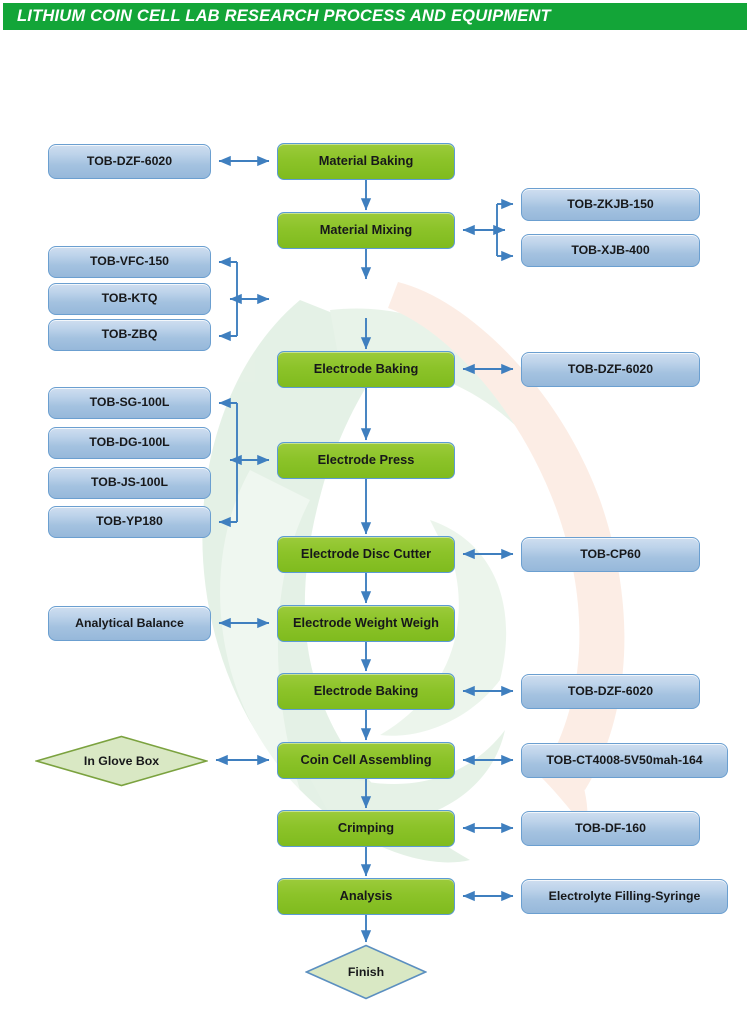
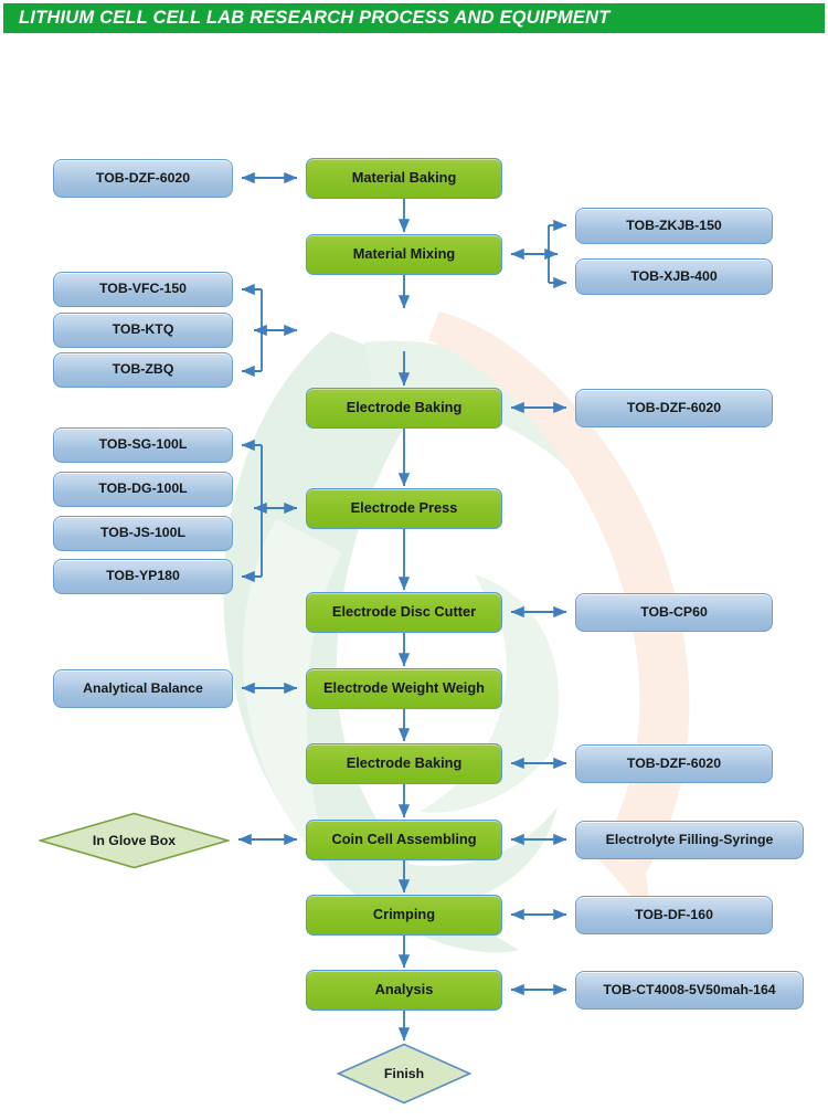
- LITHIUM COIN CELL LAB RESEARCH PROCESS AND EQUIPMENT
+ LITHIUM CELL CELL LAB RESEARCH PROCESS AND EQUIPMENT
  Material Baking
  Material Mixing
  Electrode Baking
  Electrode Press
  Electrode Disc Cutter
  Electrode Weight Weigh
  Electrode Baking
  Coin Cell Assembling
  Crimping
  Analysis
  TOB-DZF-6020
  TOB-VFC-150
  TOB-KTQ
  TOB-ZBQ
  TOB-SG-100L
  TOB-DG-100L
  TOB-JS-100L
  TOB-YP180
  Analytical Balance
  TOB-ZKJB-150
  TOB-XJB-400
  TOB-DZF-6020
  TOB-CP60
  TOB-DZF-6020
- TOB-CT4008-5V50mah-164
+ Electrolyte Filling-Syringe
  TOB-DF-160
- Electrolyte Filling-Syringe
+ TOB-CT4008-5V50mah-164
  In Glove Box
  Finish
